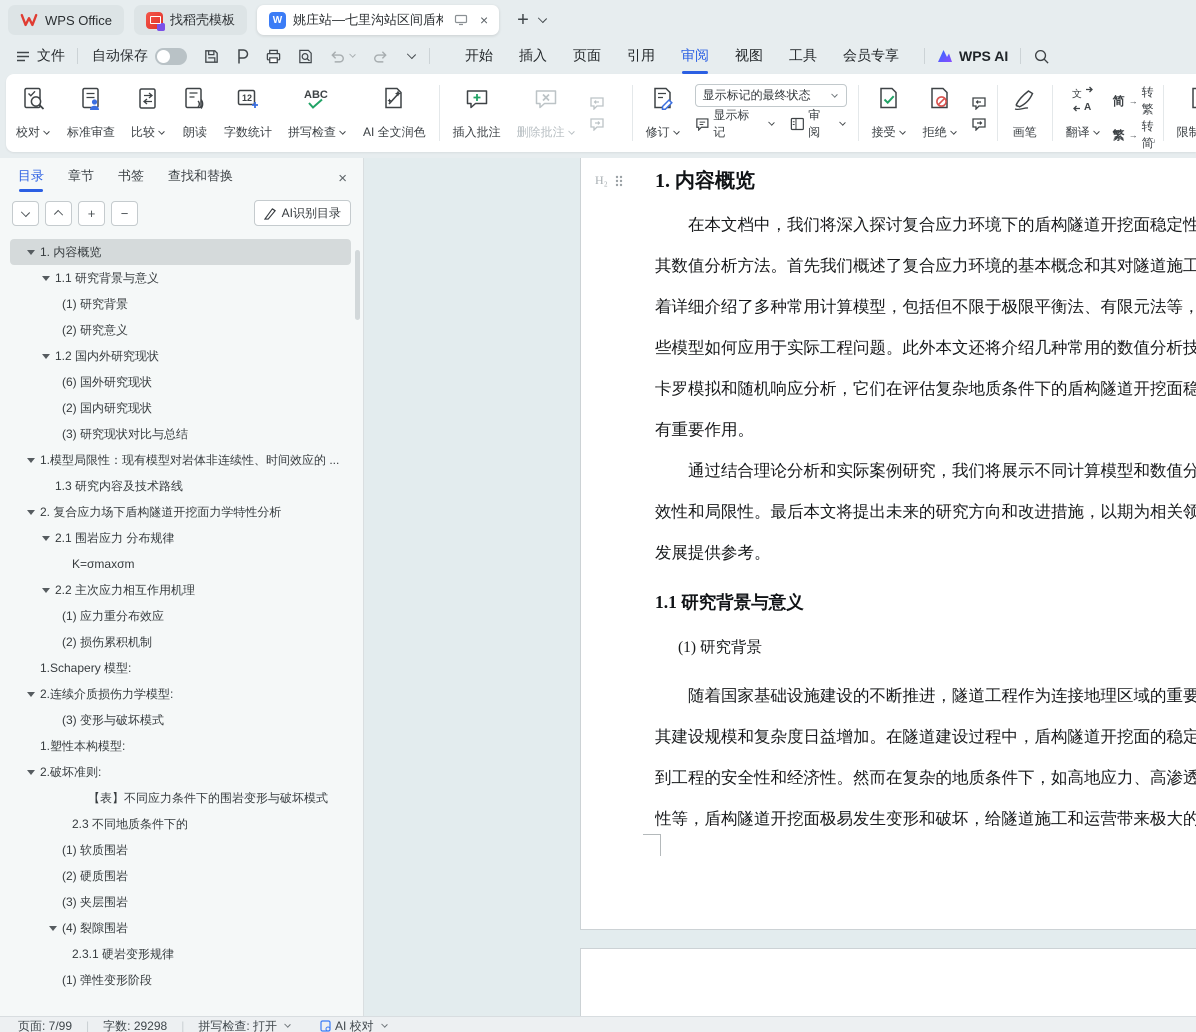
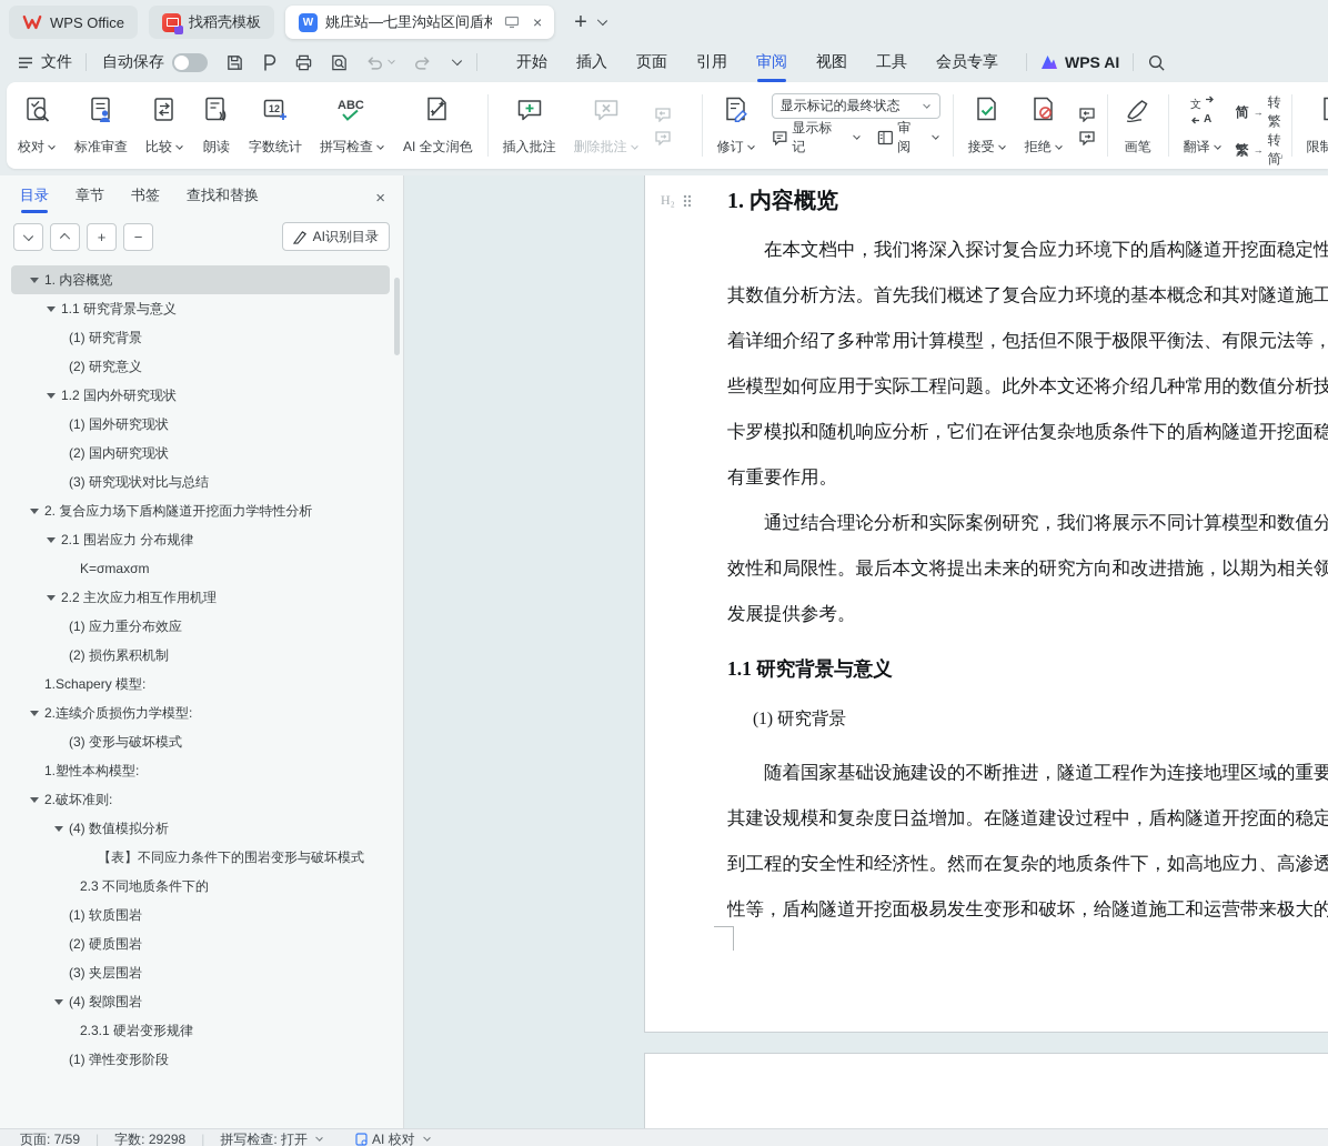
  WPS Office
  找稻壳模板
  W
  姚庄站—七里沟站区间盾构
  ×
  +
  文件
  自动保存
  开始
  插入
  页面
  引用
  审阅
  视图
  工具
  会员专享
  WPS AI
  校对
  标准审查
  比较
  朗读
  12
  字数统计
  ABC
  拼写检查
  AI 全文润色
  插入批注
  删除批注
  修订
  显示标记的最终状态
  显示标记
  审阅
  接受
  拒绝
  画笔
  文
  A
  翻译
  简
  →
  转繁
  繁
  →
  转简
  ⌟
  目录
  章节
  书签
  查找和替换
  ×
  +
  −
  AI识别目录
  1. 内容概览
  1.1 研究背景与意义
  (1) 研究背景
  (2) 研究意义
  1.2 国内外研究现状
- (6) 国外研究现状
+ (1) 国外研究现状
  (2) 国内研究现状
  (3) 研究现状对比与总结
- 1.模型局限性：现有模型对岩体非连续性、时间效应的 ...
- 1.3 研究内容及技术路线
  2. 复合应力场下盾构隧道开挖面力学特性分析
  2.1 围岩应力 分布规律
  K=σmaxσm
  2.2 主次应力相互作用机理
  (1) 应力重分布效应
  (2) 损伤累积机制
  1.Schapery 模型:
  2.连续介质损伤力学模型:
  (3) 变形与破坏模式
  1.塑性本构模型:
  2.破坏准则:
+ (4) 数值模拟分析
  【表】不同应力条件下的围岩变形与破坏模式
  2.3 不同地质条件下的
  (1) 软质围岩
  (2) 硬质围岩
  (3) 夹层围岩
  (4) 裂隙围岩
  2.3.1 硬岩变形规律
  (1) 弹性变形阶段
  H₂
  1. 内容概览
  在本文档中，我们将深入探讨复合应力环境下的盾构隧道开挖面稳定性
  其数值分析方法。首先我们概述了复合应力环境的基本概念和其对隧道施工
  着详细介绍了多种常用计算模型，包括但不限于极限平衡法、有限元法等，
  些模型如何应用于实际工程问题。此外本文还将介绍几种常用的数值分析技
  卡罗模拟和随机响应分析，它们在评估复杂地质条件下的盾构隧道开挖面稳
  有重要作用。
  通过结合理论分析和实际案例研究，我们将展示不同计算模型和数值分
  效性和局限性。最后本文将提出未来的研究方向和改进措施，以期为相关领
  发展提供参考。
  1.1 研究背景与意义
  (1) 研究背景
  随着国家基础设施建设的不断推进，隧道工程作为连接地理区域的重要
  其建设规模和复杂度日益增加。在隧道建设过程中，盾构隧道开挖面的稳定
  到工程的安全性和经济性。然而在复杂的地质条件下，如高地应力、高渗透
  性等，盾构隧道开挖面极易发生变形和破坏，给隧道施工和运营带来极大的
- 页面: 7/99
+ 页面: 7/59
  |
  字数: 29298
  |
  拼写检查: 打开
  AI 校对
